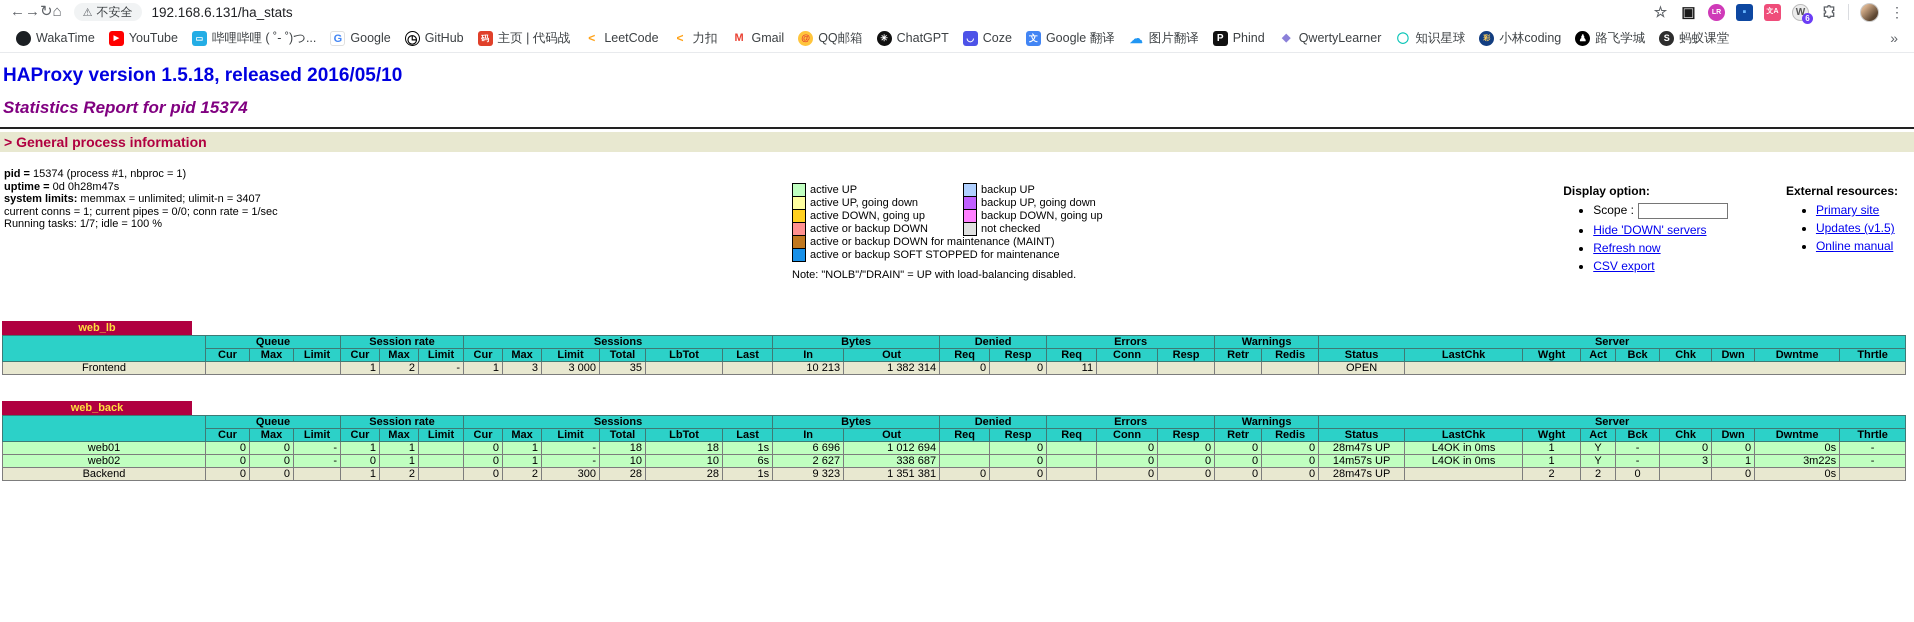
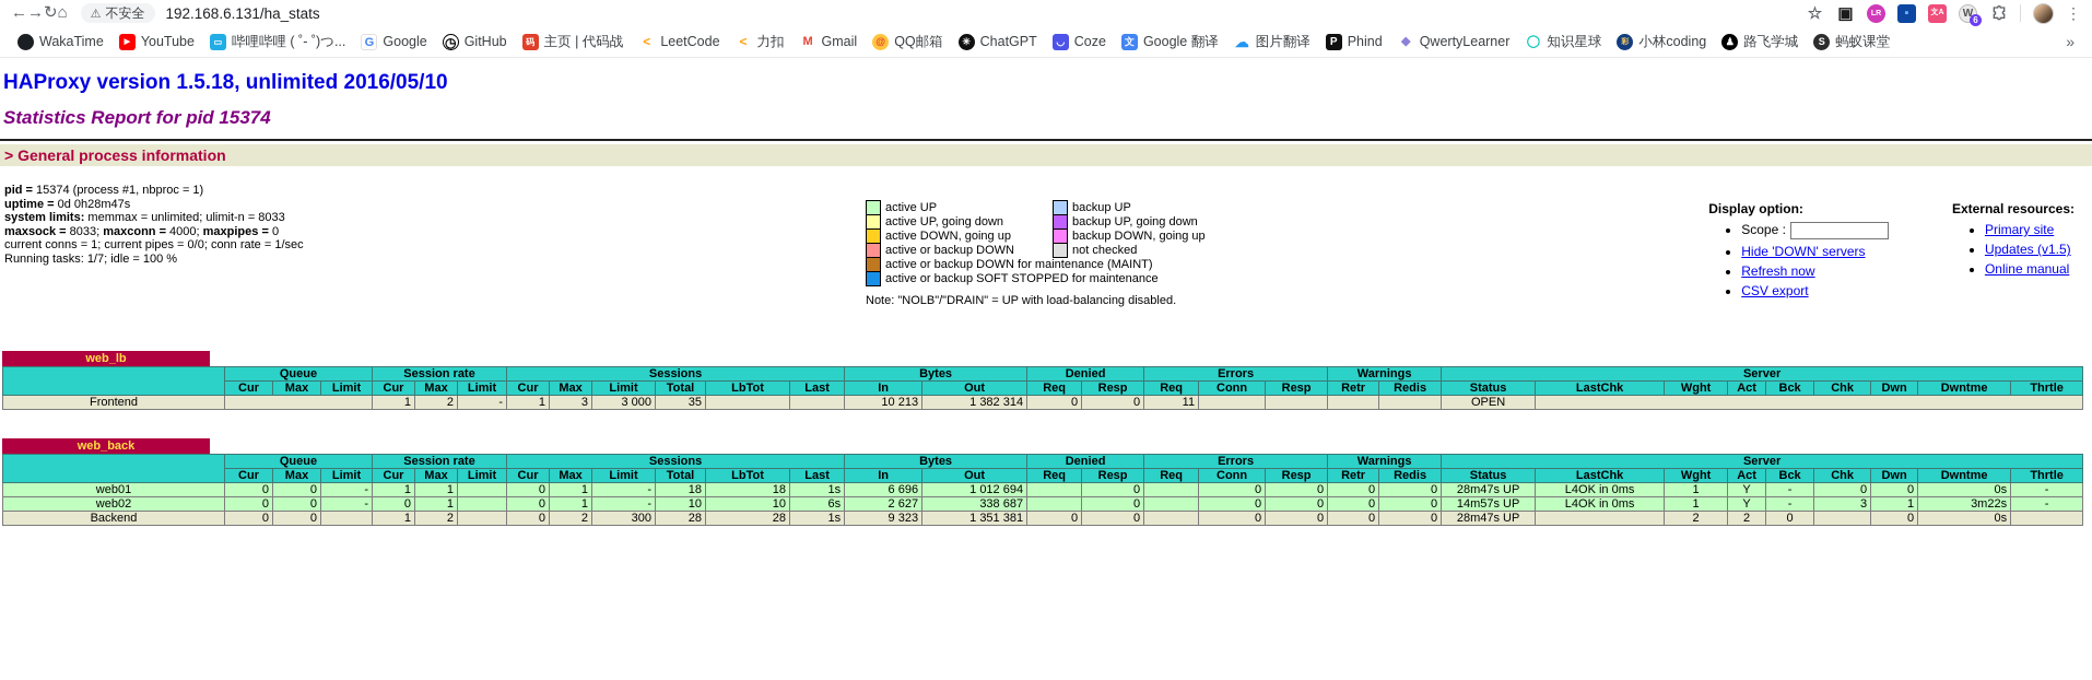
  ←→↻⌂
  ⚠
  不安全
  192.168.6.131/ha_stats
  ☆
  ▣
  ▪
  W
  6
  ⋮
  WakaTime
  YouTube
  ▭
  哔哩哔哩 ( ˚- ˚)つ...
  G
  Google
  ◷
  GitHub
  码
  主页 | 代码战
  <
  LeetCode
  <
  力扣
  M
  Gmail
  @
  QQ邮箱
  ✳
  ChatGPT
  ◡
  Coze
  文
  Google 翻译
  ☁
  图片翻译
  P
  Phind
  ◆
  QwertyLearner
  ◯
  知识星球
  小林coding
  ♟
  路飞学城
  S
  蚂蚁课堂
  »
- HAProxy version 1.5.18, released 2016/05/10
+ HAProxy version 1.5.18, unlimited 2016/05/10
  Statistics Report for pid 15374
  > General process information
  pid = 15374 (process #1, nbproc = 1)
  uptime = 0d 0h28m47s
- system limits: memmax = unlimited; ulimit-n = 3407
+ system limits: memmax = unlimited; ulimit-n = 8033
+ maxsock = 8033; maxconn = 4000; maxpipes = 0
  current conns = 1; current pipes = 0/0; conn rate = 1/sec
  Running tasks: 1/7; idle = 100 %
  	active UP		backup UP
  	active UP, going down		backup UP, going down
  	active DOWN, going up		backup DOWN, going up
  	active or backup DOWN		not checked
  	active or backup DOWN for maintenance (MAINT)
  	active or backup SOFT STOPPED for maintenance
  Note: "NOLB"/"DRAIN" = UP with load-balancing disabled.
  Display option:
  Scope :
  Hide 'DOWN' servers
  Refresh now
  CSV export
  External resources:
  Primary site
  Updates (v1.5)
  Online manual
  web_lb
  	Queue	Session rate	Sessions	Bytes	Denied	Errors	Warnings	Server
  Cur	Max	Limit	Cur	Max	Limit	Cur	Max	Limit	Total	LbTot	Last	In	Out	Req	Resp	Req	Conn	Resp	Retr	Redis	Status	LastChk	Wght	Act	Bck	Chk	Dwn	Dwntme	Thrtle
  Frontend		1	2	-	1	3	3 000	35			10 213	1 382 314	0	0	11					OPEN
  web_back
  	Queue	Session rate	Sessions	Bytes	Denied	Errors	Warnings	Server
  Cur	Max	Limit	Cur	Max	Limit	Cur	Max	Limit	Total	LbTot	Last	In	Out	Req	Resp	Req	Conn	Resp	Retr	Redis	Status	LastChk	Wght	Act	Bck	Chk	Dwn	Dwntme	Thrtle
  web01	0	0	-	1	1		0	1	-	18	18	1s	6 696	1 012 694		0		0	0	0	0	28m47s UP	L4OK in 0ms	1	Y	-	0	0	0s	-
  web02	0	0	-	0	1		0	1	-	10	10	6s	2 627	338 687		0		0	0	0	0	14m57s UP	L4OK in 0ms	1	Y	-	3	1	3m22s	-
  Backend	0	0		1	2		0	2	300	28	28	1s	9 323	1 351 381	0	0		0	0	0	0	28m47s UP		2	2	0		0	0s
